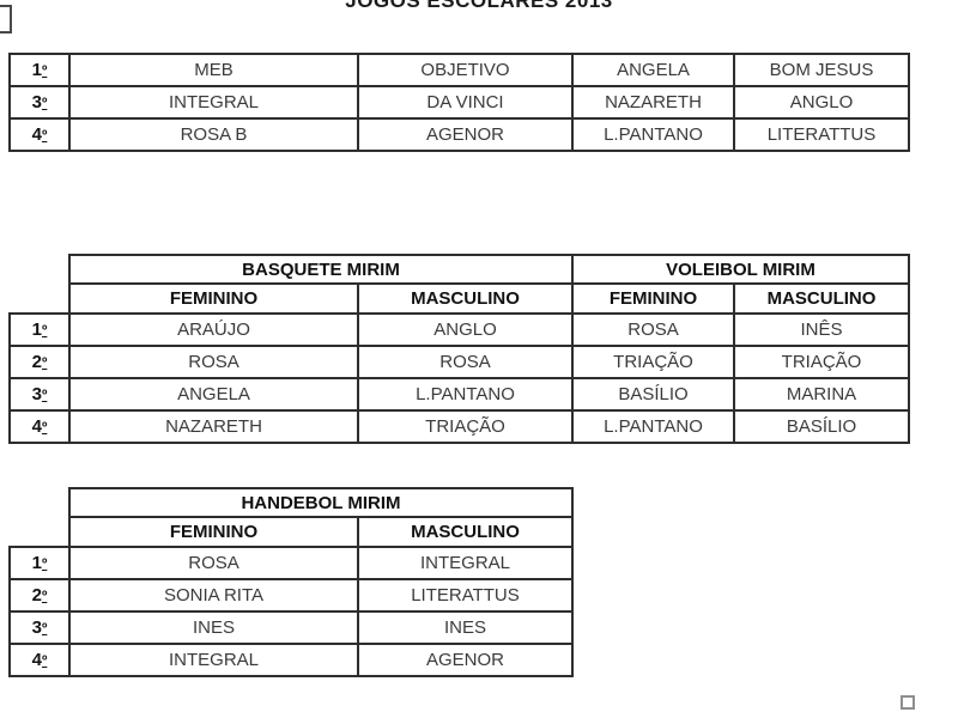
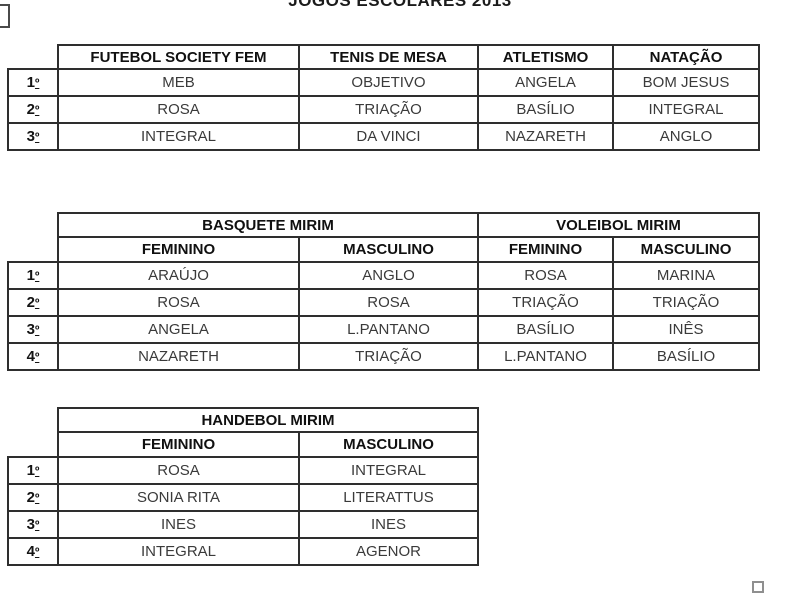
  JOGOS ESCOLARES 2013
+ 	FUTEBOL SOCIETY FEM	TENIS DE MESA	ATLETISMO	NATAÇÃO
  1º	MEB	OBJETIVO	ANGELA	BOM JESUS
+ 2º	ROSA	TRIAÇÃO	BASÍLIO	INTEGRAL
  3º	INTEGRAL	DA VINCI	NAZARETH	ANGLO
- 4º	ROSA B	AGENOR	L.PANTANO	LITERATTUS
  	BASQUETE MIRIM	VOLEIBOL MIRIM
  FEMININO	MASCULINO	FEMININO	MASCULINO
- 1º	ARAÚJO	ANGLO	ROSA	INÊS
+ 1º	ARAÚJO	ANGLO	ROSA	MARINA
  2º	ROSA	ROSA	TRIAÇÃO	TRIAÇÃO
- 3º	ANGELA	L.PANTANO	BASÍLIO	MARINA
+ 3º	ANGELA	L.PANTANO	BASÍLIO	INÊS
  4º	NAZARETH	TRIAÇÃO	L.PANTANO	BASÍLIO
  	HANDEBOL MIRIM
  FEMININO	MASCULINO
  1º	ROSA	INTEGRAL
  2º	SONIA RITA	LITERATTUS
  3º	INES	INES
  4º	INTEGRAL	AGENOR
